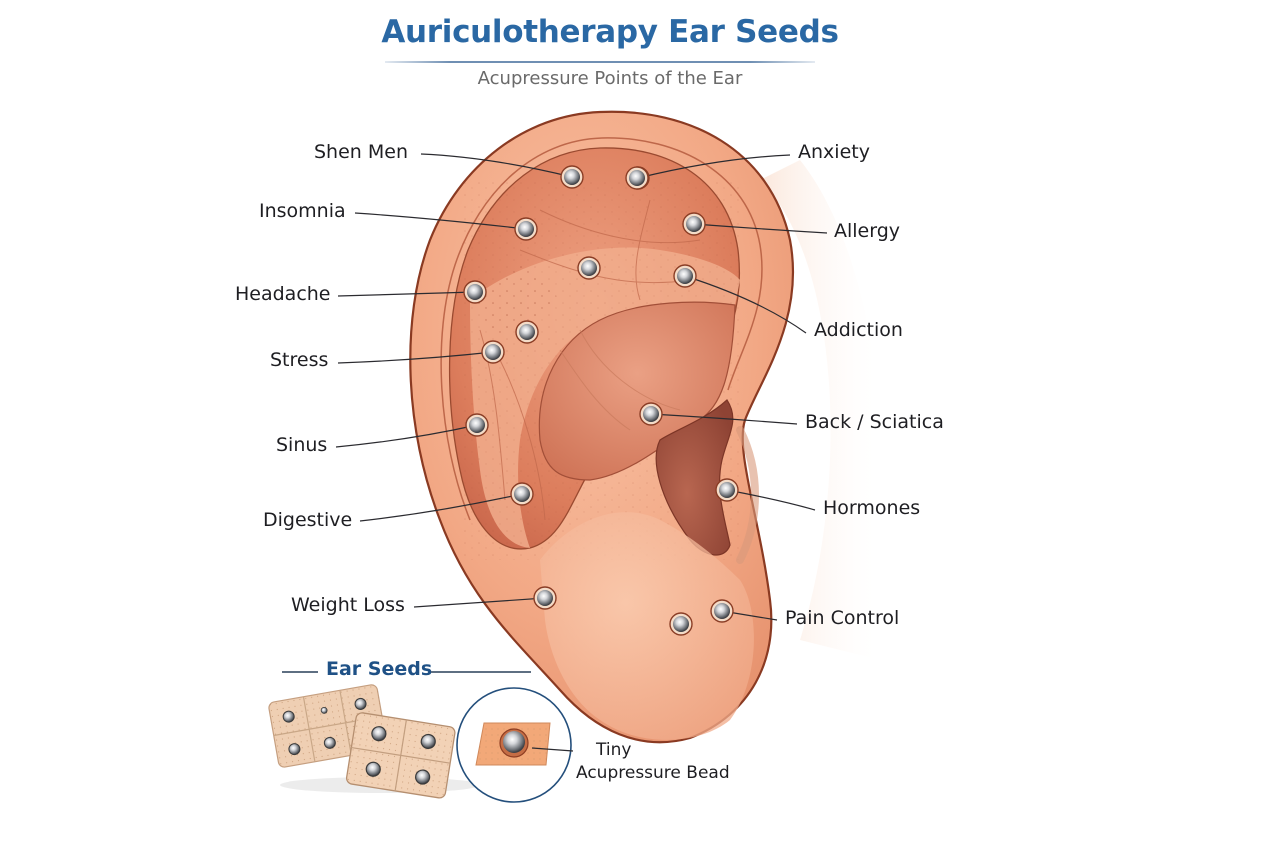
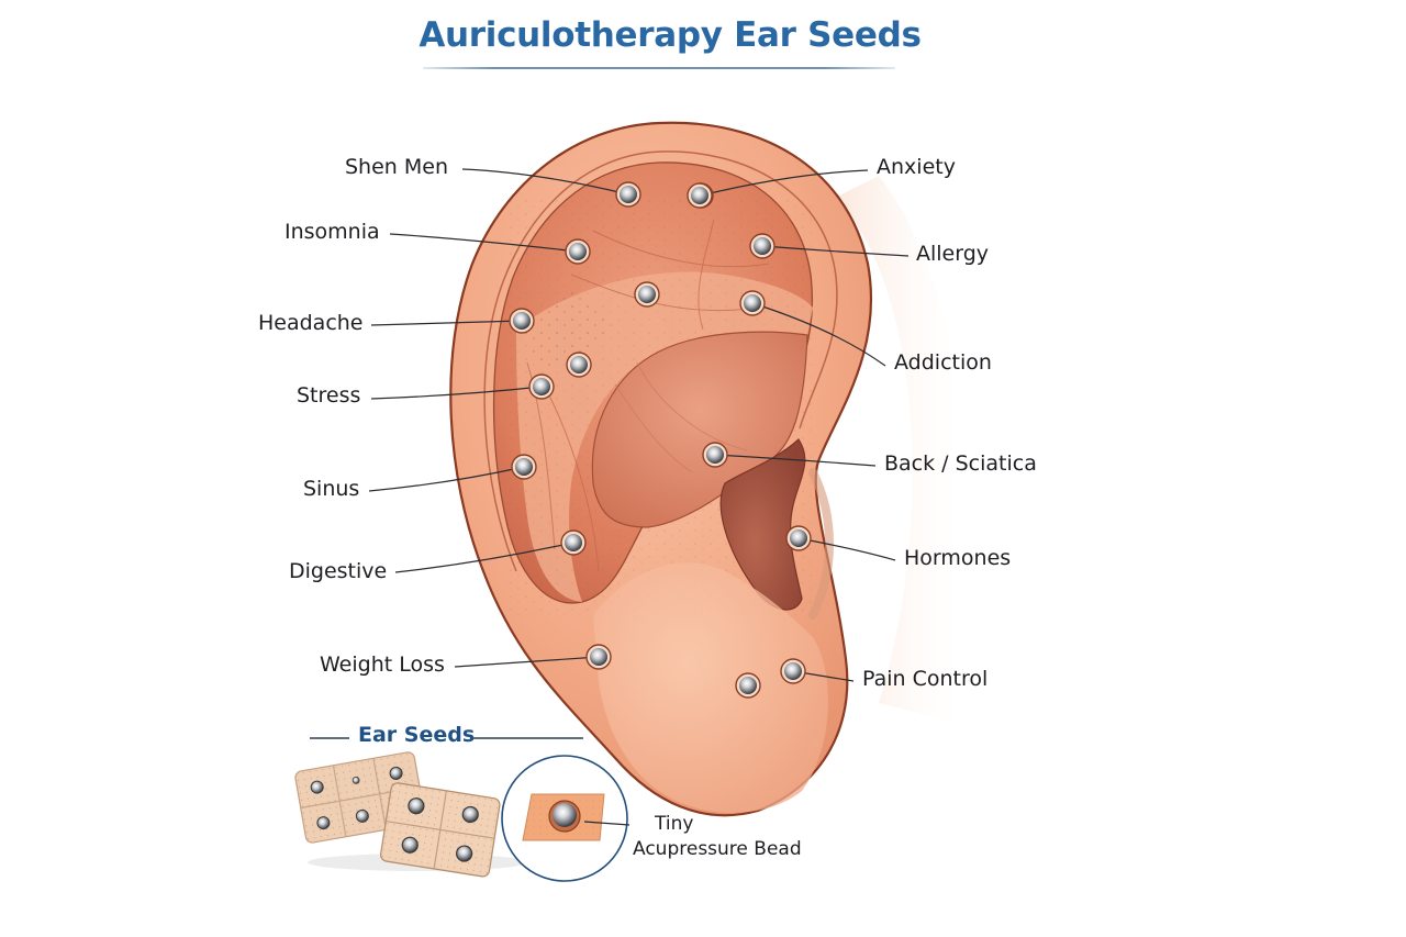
  Auriculotherapy Ear Seeds
- Acupressure Points of the Ear
  Shen Men
  Insomnia
  Headache
  Stress
  Sinus
  Digestive
  Weight Loss
  Anxiety
  Allergy
  Addiction
  Back / Sciatica
  Hormones
  Pain Control
  Ear Seeds
  Tiny
  Acupressure Bead
